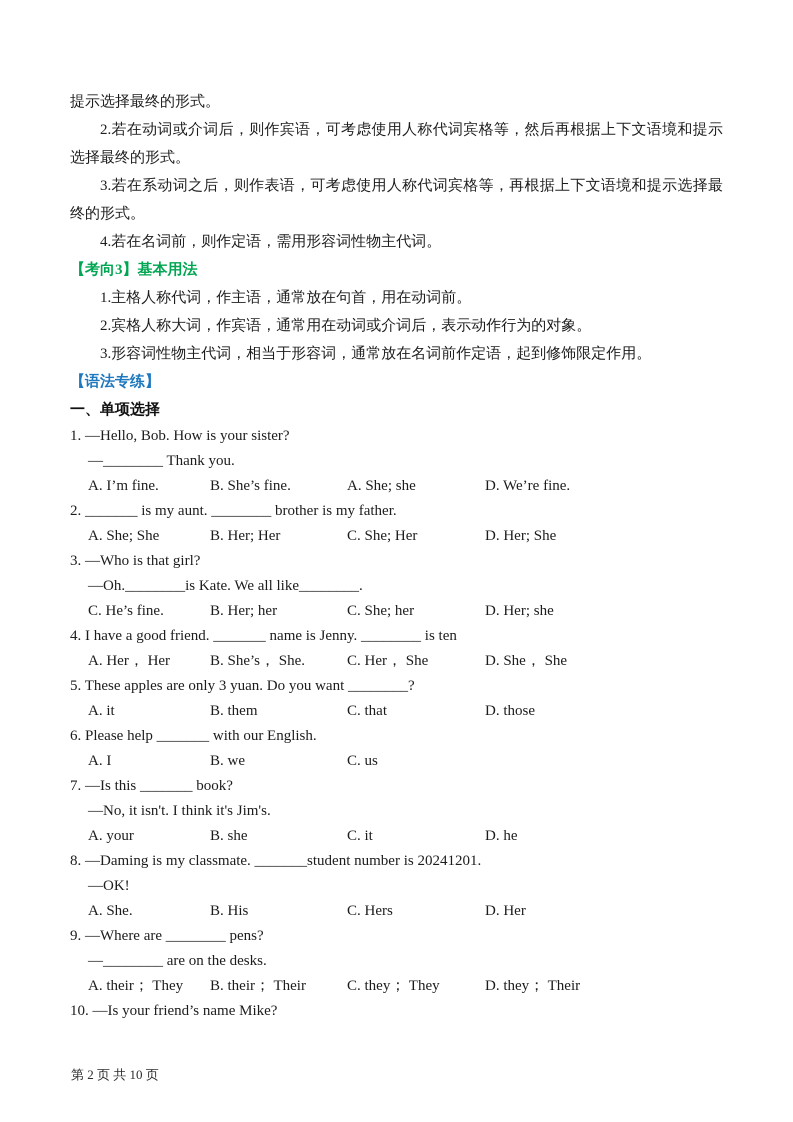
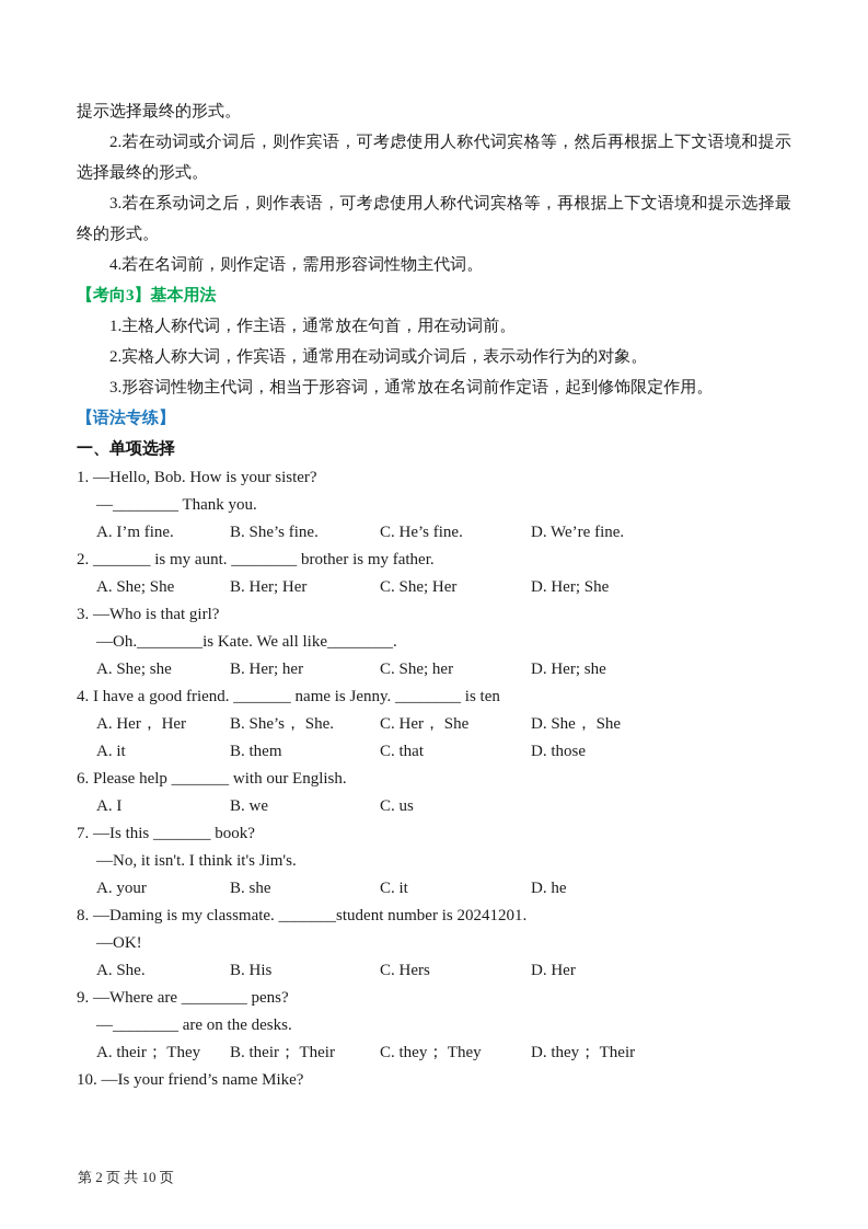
  提示选择最终的形式。
  2.若在动词或介词后，则作宾语，可考虑使用人称代词宾格等，然后再根据上下文语境和提示选择最终的形式。
  3.若在系动词之后，则作表语，可考虑使用人称代词宾格等，再根据上下文语境和提示选择最终的形式。
  4.若在名词前，则作定语，需用形容词性物主代词。
  【考向3】基本用法
  1.主格人称代词，作主语，通常放在句首，用在动词前。
  2.宾格人称大词，作宾语，通常用在动词或介词后，表示动作行为的对象。
  3.形容词性物主代词，相当于形容词，通常放在名词前作定语，起到修饰限定作用。
  【语法专练】
  一、单项选择
  1. —Hello, Bob. How is your sister?
  —________ Thank you.
  A. I’m fine.
  B. She’s fine.
- A. She; she
+ C. He’s fine.
  D. We’re fine.
  2. _______ is my aunt. ________ brother is my father.
  A. She; She
  B. Her; Her
  C. She; Her
  D. Her; She
  3. —Who is that girl?
  —Oh.________is Kate. We all like________.
- C. He’s fine.
+ A. She; she
  B. Her; her
  C. She; her
  D. Her; she
  4. I have a good friend. _______ name is Jenny. ________ is ten
  A. Her， Her
  B. She’s， She.
  C. Her， She
  D. She， She
- 5. These apples are only 3 yuan. Do you want ________?
  A. it
  B. them
  C. that
  D. those
  6. Please help _______ with our English.
  A. I
  B. we
  C. us
  7. —Is this _______ book?
  —No, it isn't. I think it's Jim's.
  A. your
  B. she
  C. it
  D. he
  8. —Daming is my classmate. _______student number is 20241201.
  —OK!
  A. She.
  B. His
  C. Hers
  D. Her
  9. —Where are ________ pens?
  —________ are on the desks.
  A. their； They
  B. their； Their
  C. they； They
  D. they； Their
  10. —Is your friend’s name Mike?
  第 2 页 共 10 页
